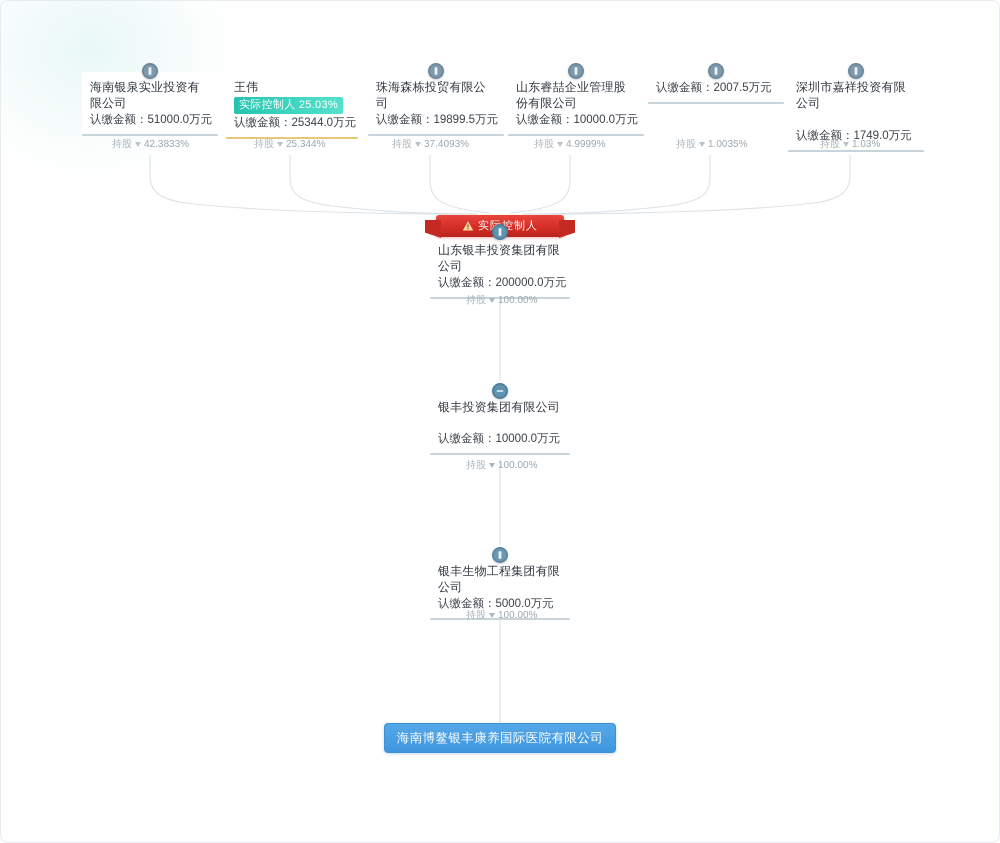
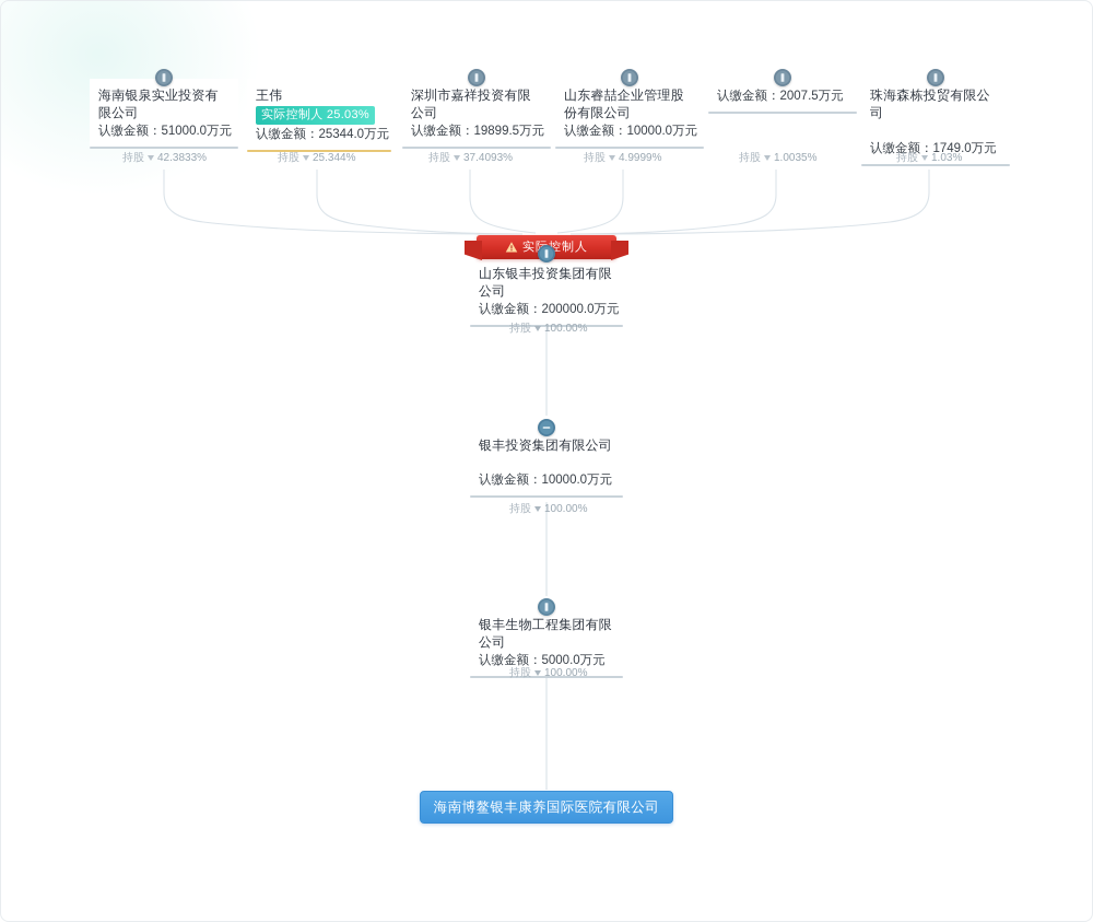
  海南银泉实业投资有限公司
  认缴金额：51000.0万元
  持股
  42.3833%
  王伟
  实际控制人 25.03%
  认缴金额：25344.0万元
  持股
  25.344%
- 珠海森栋投贸有限公司
+ 深圳市嘉祥投资有限公司
  认缴金额：19899.5万元
  持股
  37.4093%
  山东睿喆企业管理股份有限公司
  认缴金额：10000.0万元
  持股
  4.9999%
  认缴金额：2007.5万元
  持股
  1.0035%
- 深圳市嘉祥投资有限公司
+ 珠海森栋投贸有限公司
  认缴金额：1749.0万元
  持股
  1.03%
  实控制人
  山东银丰投资集团有限公司
  认缴金额：200000.0万元
  持股
  100.00%
  银丰投资集团有限公司
  认缴金额：10000.0万元
  持股
  100.00%
  银丰生物工程集团有限公司
  认缴金额：5000.0万元
  持股
  100.00%
  海南博鳌银丰康养国际医院有限公司
